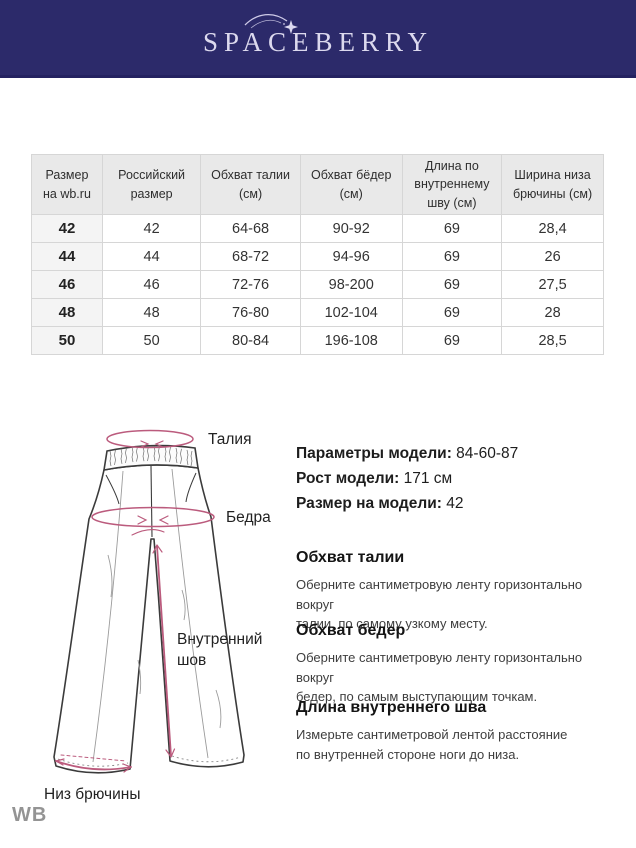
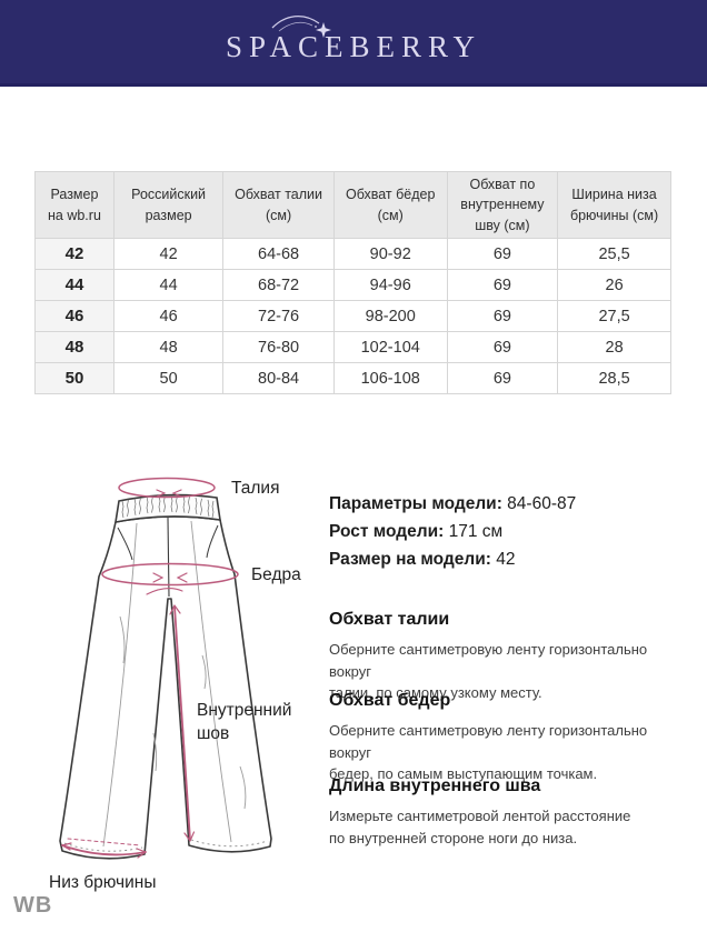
  SPACEBERRY
- Размер на wb.ru	Российский размер	Обхват талии (см)	Обхват бёдер (см)	Длина по внутреннему шву (см)	Ширина низа брючины (см)
+ Размер на wb.ru	Российский размер	Обхват талии (см)	Обхват бёдер (см)	Обхват по внутреннему шву (см)	Ширина низа брючины (см)
- 42	42	64-68	90-92	69	28,4
+ 42	42	64-68	90-92	69	25,5
  44	44	68-72	94-96	69	26
  46	46	72-76	98-200	69	27,5
  48	48	76-80	102-104	69	28
- 50	50	80-84	196-108	69	28,5
+ 50	50	80-84	106-108	69	28,5
  Талия
  Бедра
  Внутренний
  шов
  Низ брючины
  Параметры модели: 84-60-87
  Рост модели: 171 см
  Размер на модели: 42
  Обхват талии
  Оберните сантиметровую ленту горизонтально вокруг
  талии, по самому узкому месту.
  Обхват бедер
  Оберните сантиметровую ленту горизонтально вокруг
  бедер, по самым выступающим точкам.
  Длина внутреннего шва
  Измерьте сантиметровой лентой расстояние
  по внутренней стороне ноги до низа.
  WB
